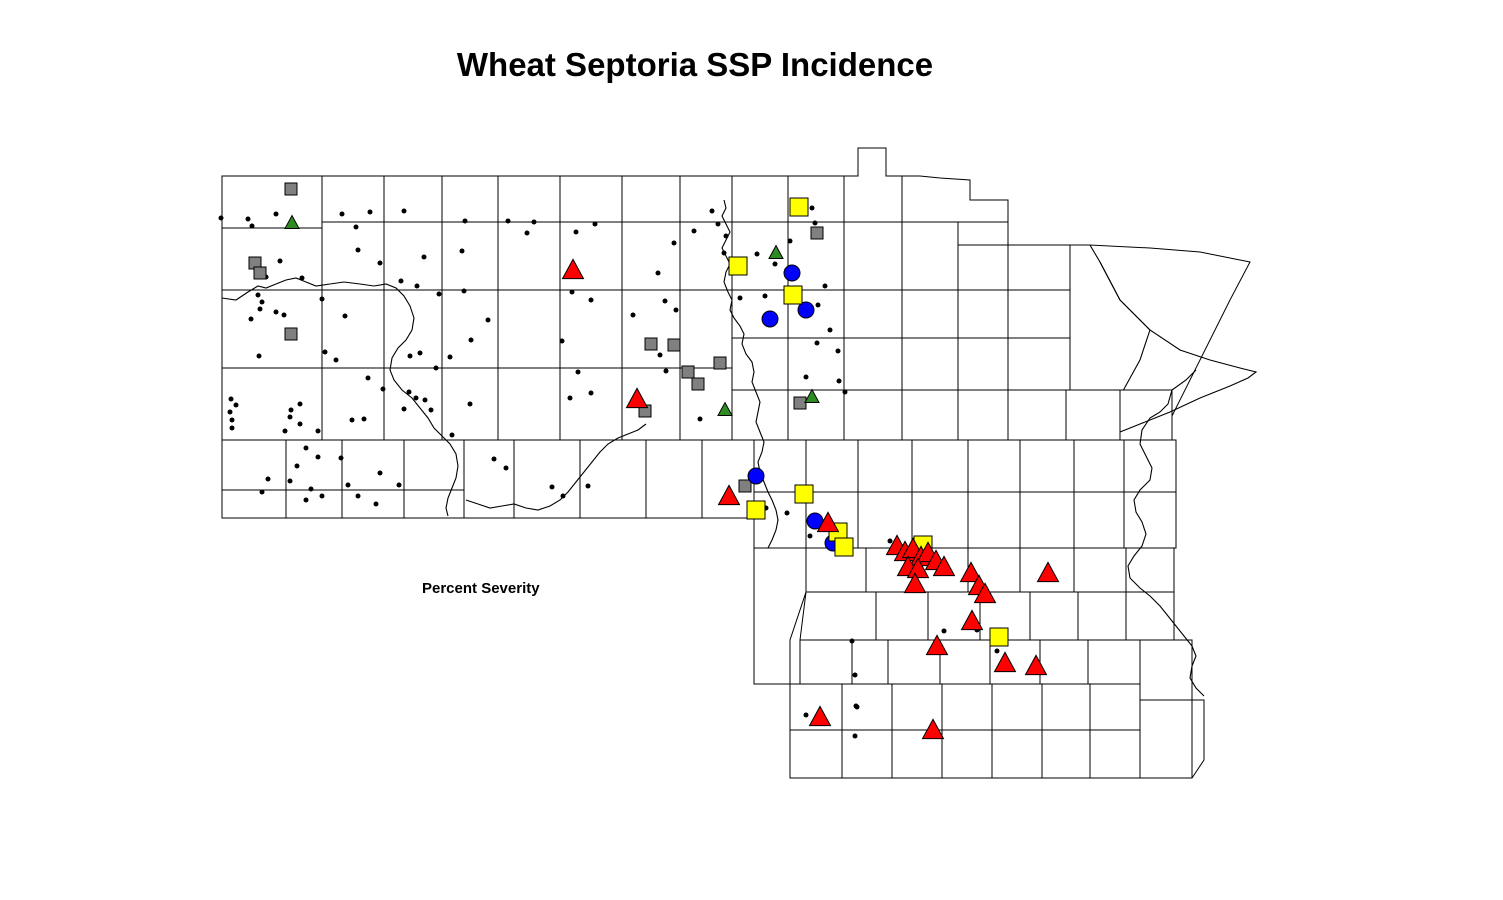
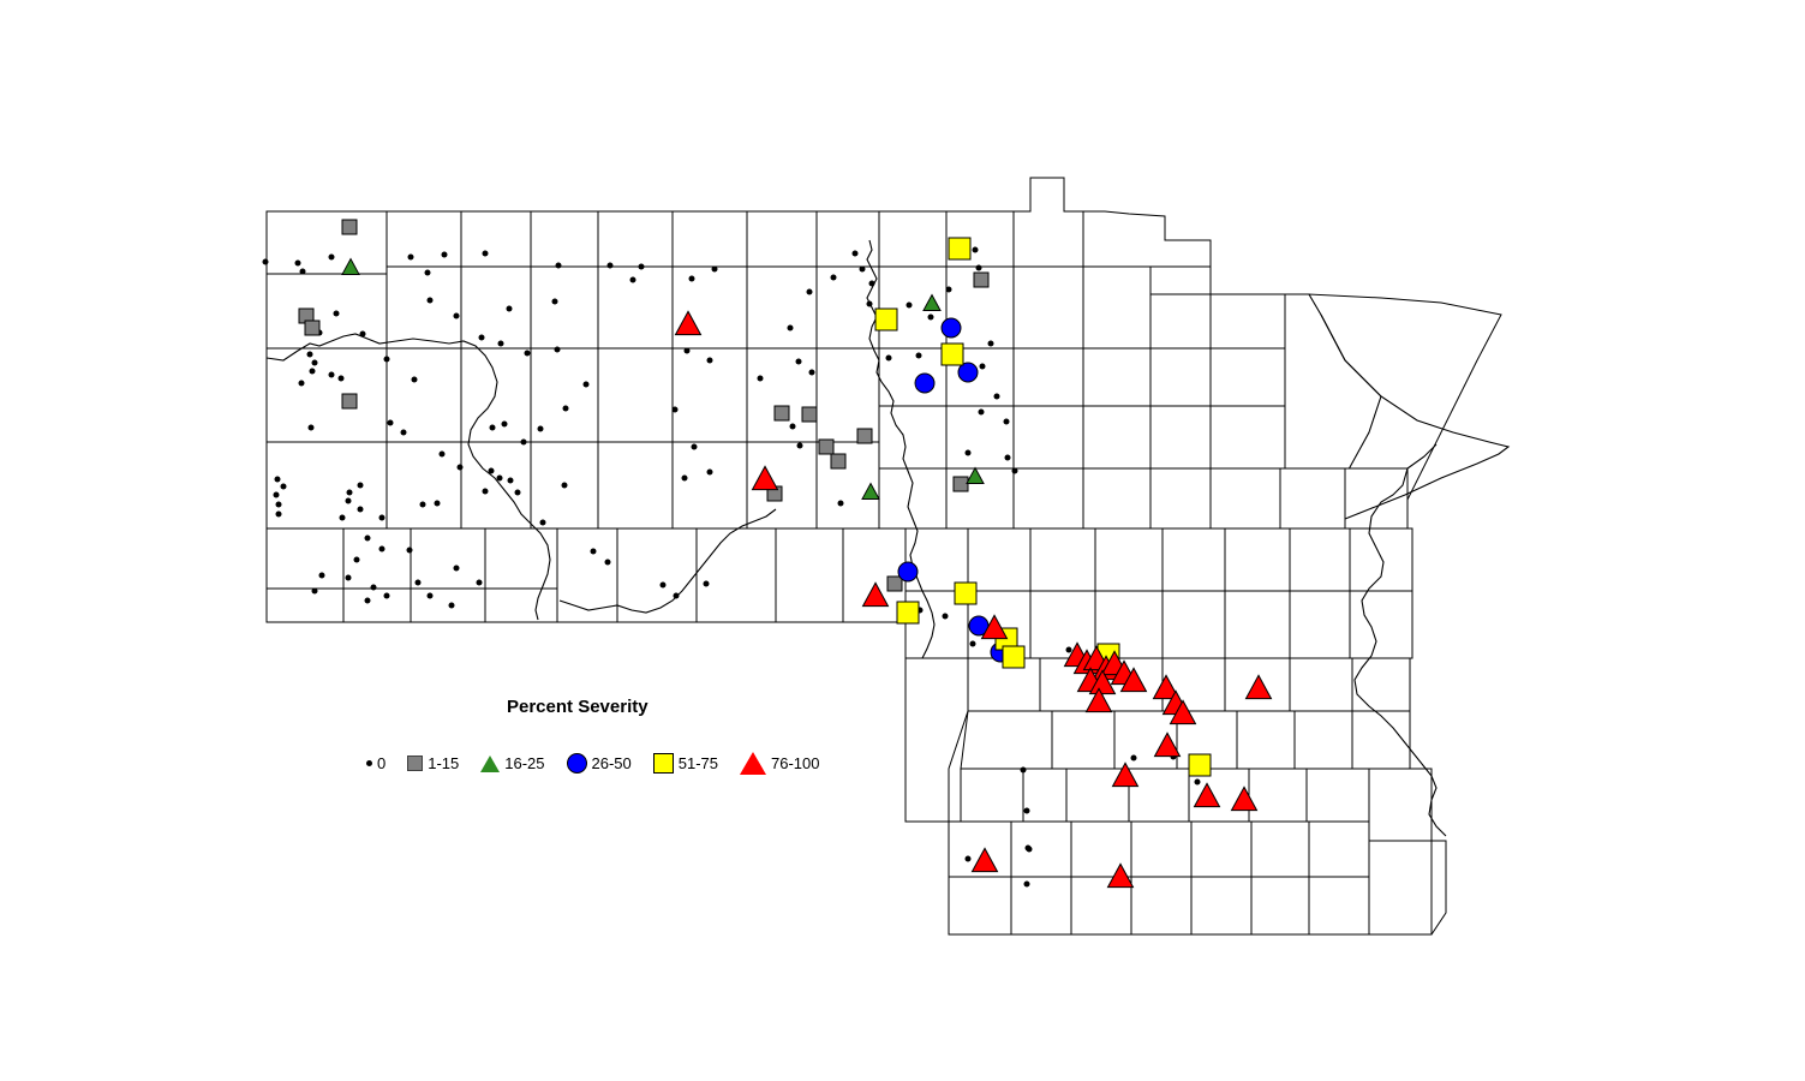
- Wheat Septoria SSP Incidence
  Percent Severity
+ 0
+ 1-15
+ 16-25
+ 26-50
+ 51-75
+ 76-100
